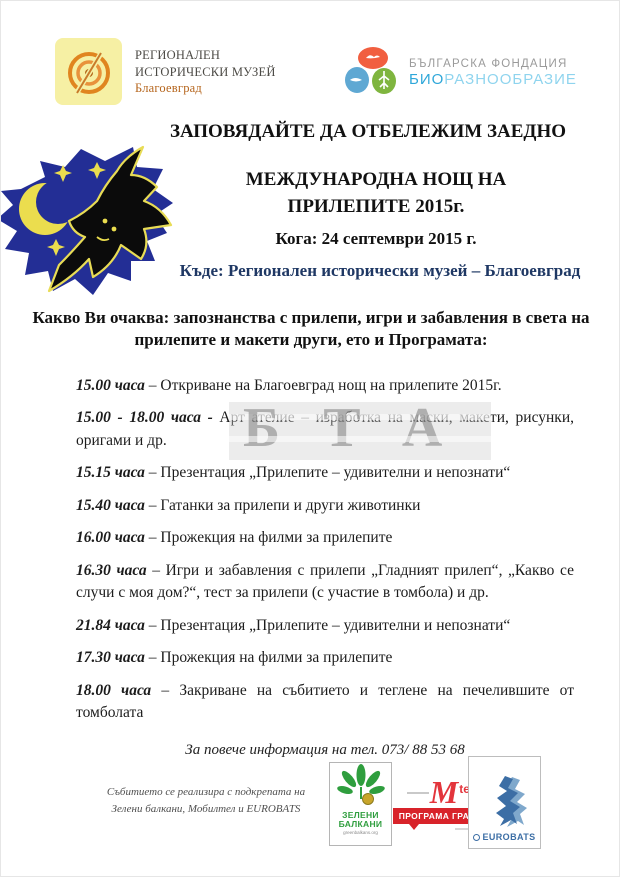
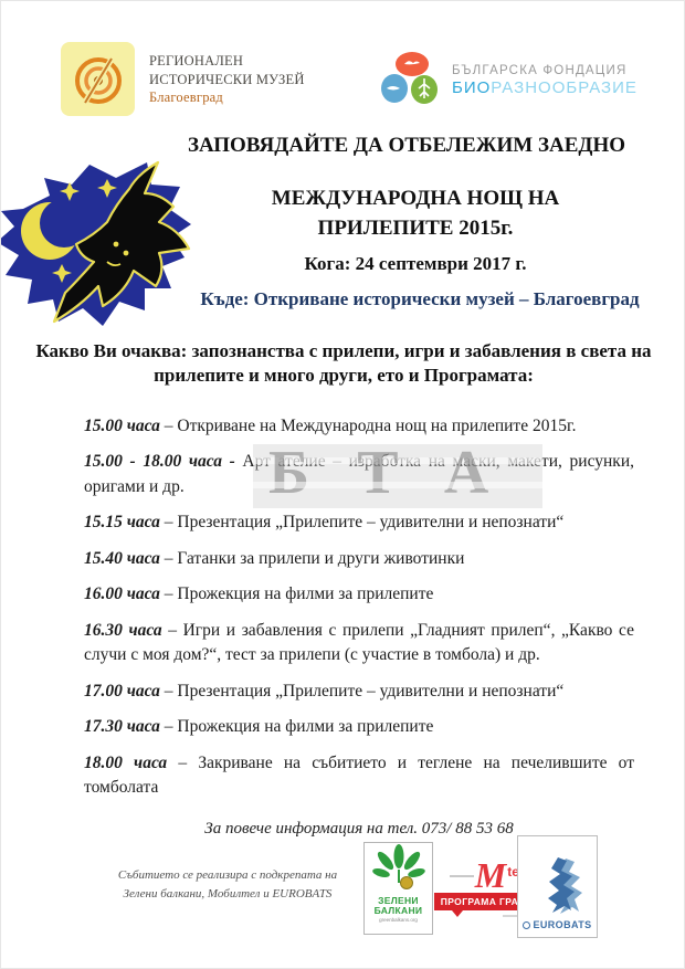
  РЕГИОНАЛЕН
  ИСТОРИЧЕСКИ МУЗЕЙ
  Благоевград
  БЪЛГАРСКА ФОНДАЦИЯ
  БИОРАЗНООБРАЗИЕ
  ЗАПОВЯДАЙТЕ ДА ОТБЕЛЕЖИМ ЗАЕДНО
  МЕЖДУНАРОДНА НОЩ НА
  ПРИЛЕПИТЕ 2015г.
- Кога: 24 септември 2015 г.
+ Кога: 24 септември 2017 г.
- Къде: Регионален исторически музей – Благоевград
+ Къде: Откриване исторически музей – Благоевград
- Какво Ви очаква: запознанства с прилепи, игри и забавления в света на прилепите и макети други, ето и Програмата:
+ Какво Ви очаква: запознанства с прилепи, игри и забавления в света на прилепите и много други, ето и Програмата:
- 15.00 часа – Откриване на Благоевград нощ на прилепите 2015г.
+ 15.00 часа – Откриване на Международна нощ на прилепите 2015г.
  15.00 - 18.00 часа - Арт ателие – изработка на маски, макети, рисунки, оригами и др.
  15.15 часа – Презентация „Прилепите – удивителни и непознати“
  15.40 часа – Гатанки за прилепи и други животинки
  16.00 часа – Прожекция на филми за прилепите
  16.30 часа – Игри и забавления с прилепи „Гладният прилеп“, „Какво се случи с моя дом?“, тест за прилепи (с участие в томбола) и др.
- 21.84 часа – Презентация „Прилепите – удивителни и непознати“
+ 17.00 часа – Презентация „Прилепите – удивителни и непознати“
  17.30 часа – Прожекция на филми за прилепите
  18.00 часа – Закриване на събитието и теглене на печелившите от томболата
  За повече информация на тел. 073/ 88 53 68
  БТА
  Събитието се реализира с подкрепата на
  Зелени балкани, Мобилтел и EUROBATS
  ЗЕЛЕНИ
  БАЛКАНИ
  M
  ПРОГРАМА ГРА
  EUROBATS
